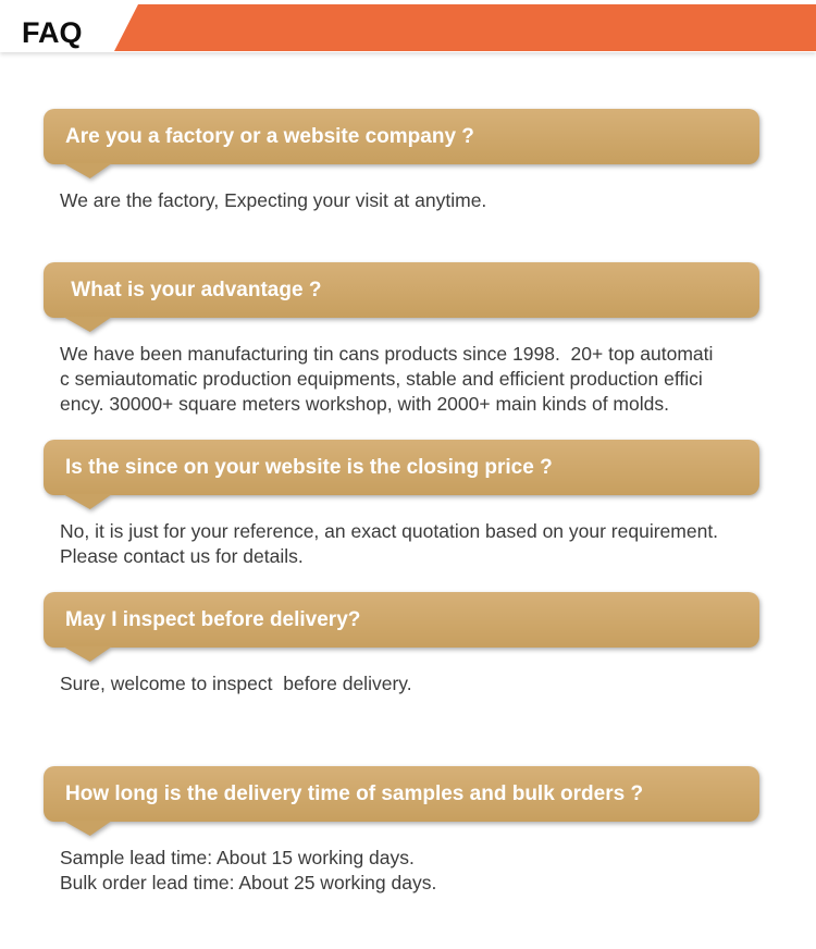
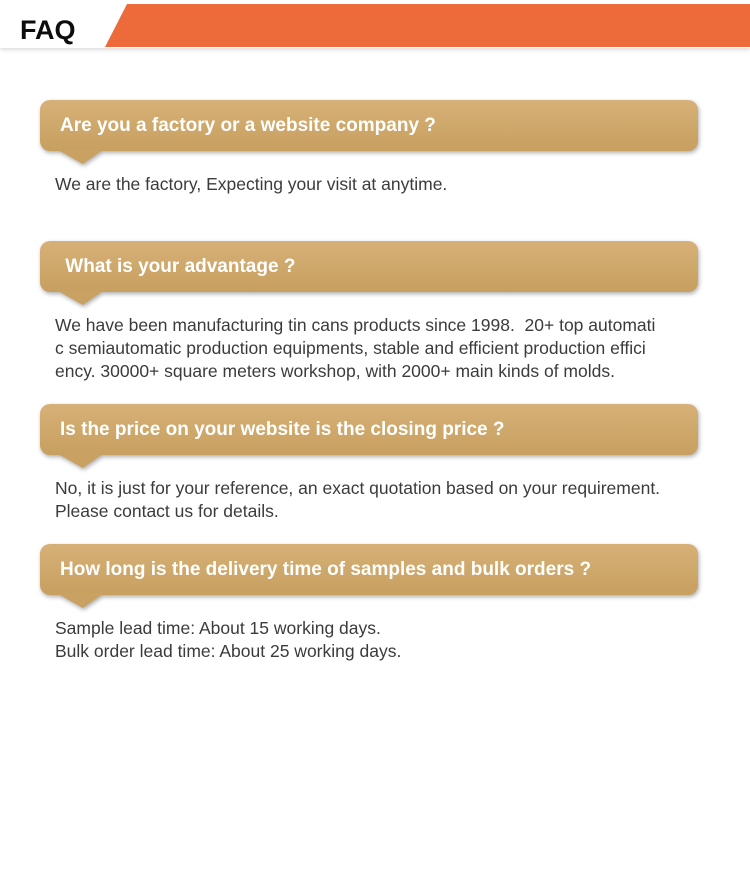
  FAQ
  Are you a factory or a website company ?
  We are the factory, Expecting your visit at anytime.
  What is your advantage ?
  We have been manufacturing tin cans products since 1998. 20+ top automati
  c semiautomatic production equipments, stable and efficient production effici
  ency. 30000+ square meters workshop, with 2000+ main kinds of molds.
- Is the since on your website is the closing price ?
+ Is the price on your website is the closing price ?
  No, it is just for your reference, an exact quotation based on your requirement.
  Please contact us for details.
- May I inspect before delivery?
- Sure, welcome to inspect before delivery.
  How long is the delivery time of samples and bulk orders ?
  Sample lead time: About 15 working days.
  Bulk order lead time: About 25 working days.
